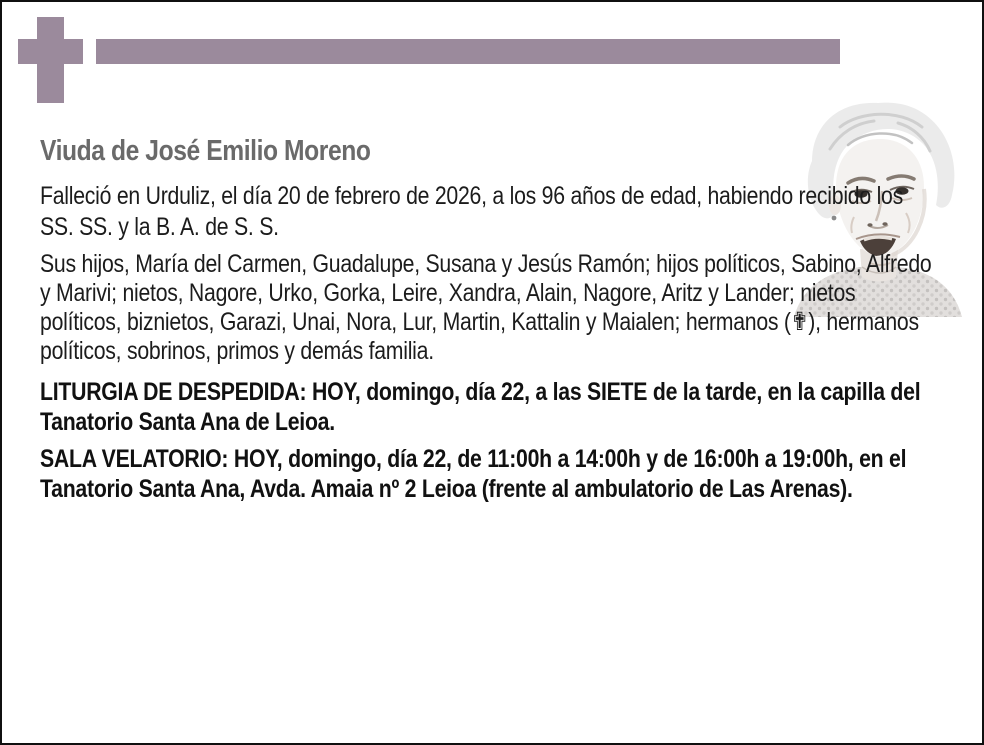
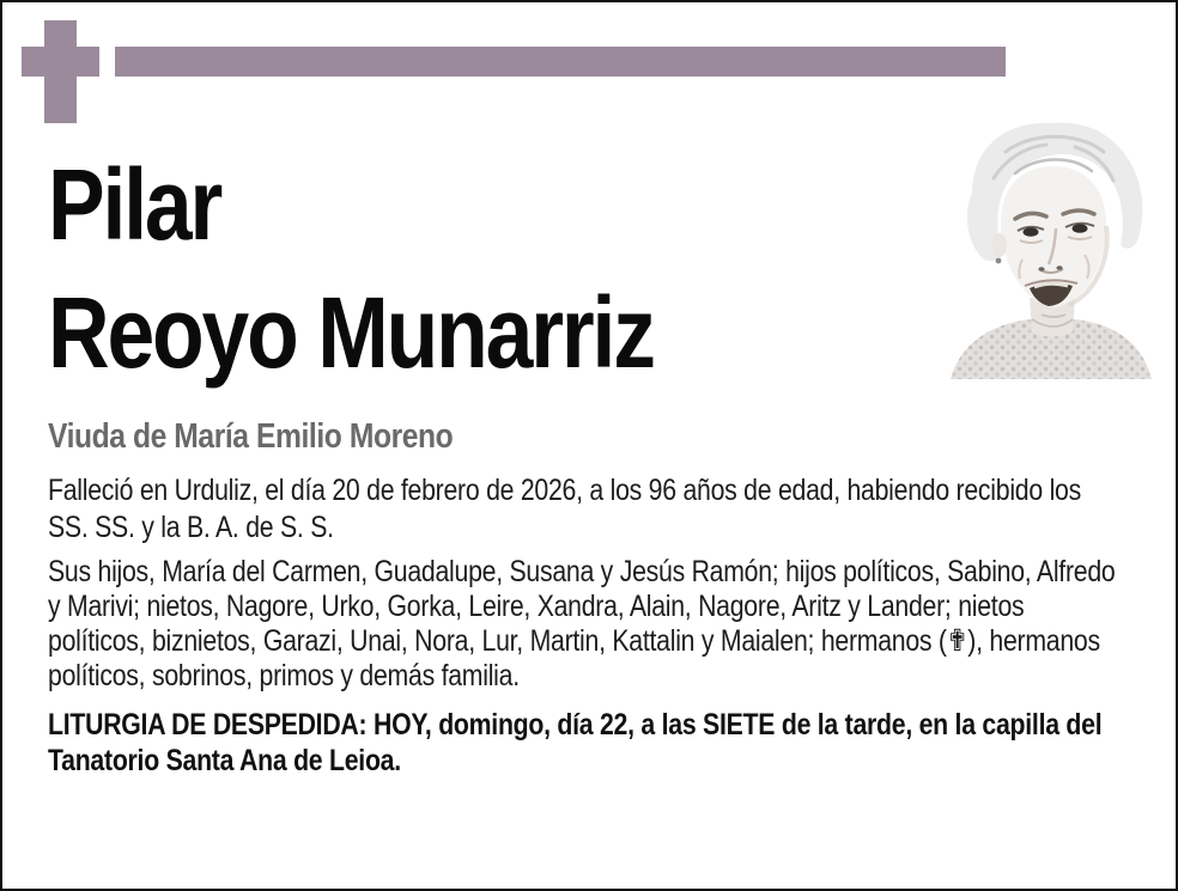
+ Pilar
+ Reoyo Munarriz
- Viuda de José Emilio Moreno
+ Viuda de María Emilio Moreno
  Falleció en Urduliz, el día 20 de febrero de 2026, a los 96 años de edad, habiendo recibido los SS. SS. y la B. A. de S. S.
  Sus hijos, María del Carmen, Guadalupe, Susana y Jesús Ramón; hijos políticos, Sabino, Alfredo y Marivi; nietos, Nagore, Urko, Gorka, Leire, Xandra, Alain, Nagore, Aritz y Lander; nietos políticos, biznietos, Garazi, Unai, Nora, Lur, Martin, Kattalin y Maialen; hermanos (✟), hermanos políticos, sobrinos, primos y demás familia.
  LITURGIA DE DESPEDIDA: HOY, domingo, día 22, a las SIETE de la tarde, en la capilla del Tanatorio Santa Ana de Leioa.
- SALA VELATORIO: HOY, domingo, día 22, de 11:00h a 14:00h y de 16:00h a 19:00h, en el Tanatorio Santa Ana, Avda. Amaia nº 2 Leioa (frente al ambulatorio de Las Arenas).
